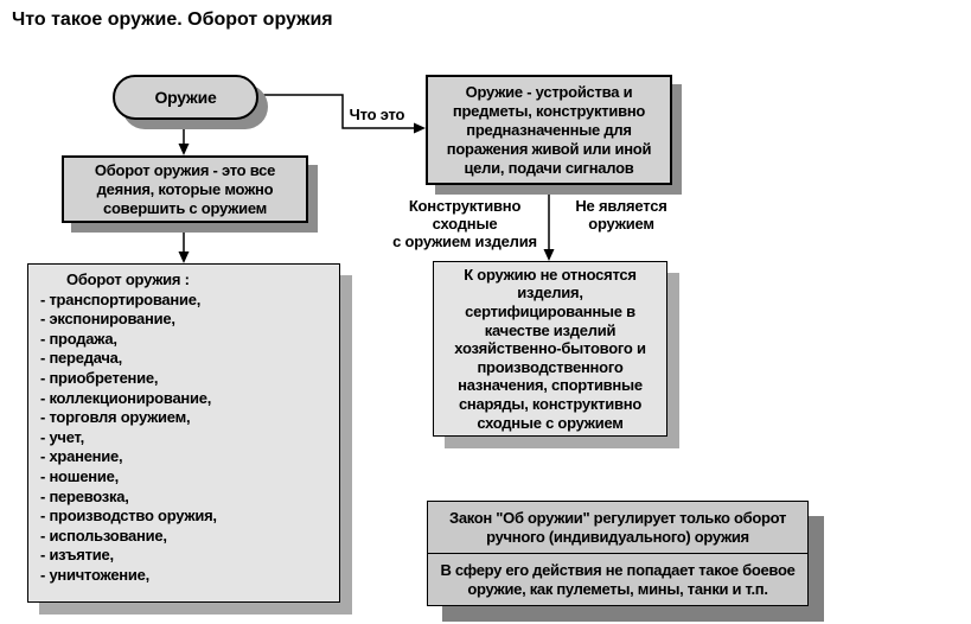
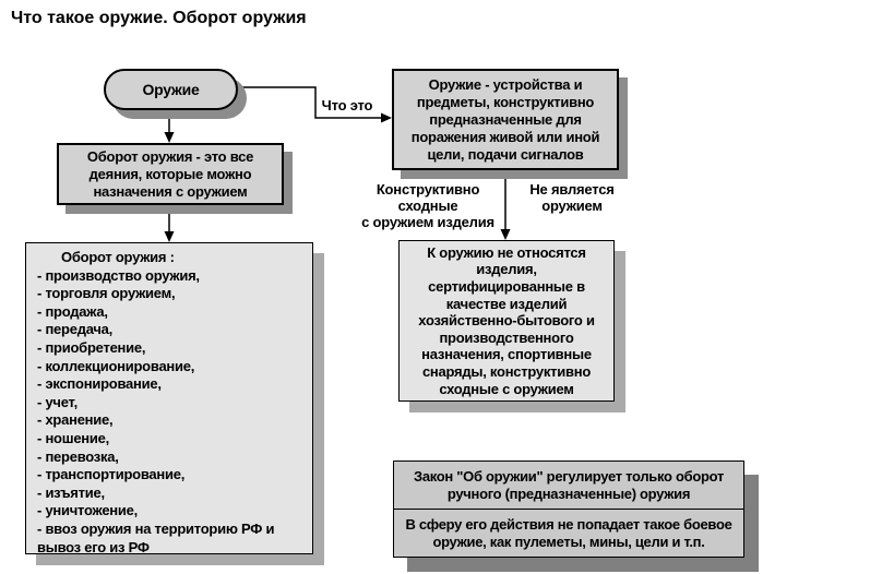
  Что такое оружие. Оборот оружия
  Оружие
  Оружие - устройства и предметы, конструктивно предназначенные для поражения живой или иной цели, подачи сигналов
- Оборот оружия - это все деяния, которые можно совершить с оружием
+ Оборот оружия - это все деяния, которые можно назначения с оружием
  Оборот оружия :
- - транспортирование,
+ - производство оружия,
- - экспонирование,
+ - торговля оружием,
  - продажа,
  - передача,
  - приобретение,
  - коллекционирование,
- - торговля оружием,
+ - экспонирование,
  - учет,
  - хранение,
  - ношение,
  - перевозка,
- - производство оружия,
+ - транспортирование,
- - использование,
  - изъятие,
  - уничтожение,
+ - ввоз оружия на территорию РФ и вывоз его из РФ
  К оружию не относятся изделия, сертифицированные в качестве изделий хозяйственно-бытового и производственного назначения, спортивные снаряды, конструктивно сходные с оружием
  Что это
  Конструктивно
  сходные
  с оружием изделия
  Не является
  оружием
- Закон "Об оружии" регулирует только оборот ручного (индивидуального) оружия
+ Закон "Об оружии" регулирует только оборот ручного (предназначенные) оружия
- В сферу его действия не попадает такое боевое оружие, как пулеметы, мины, танки и т.п.
+ В сферу его действия не попадает такое боевое оружие, как пулеметы, мины, цели и т.п.
